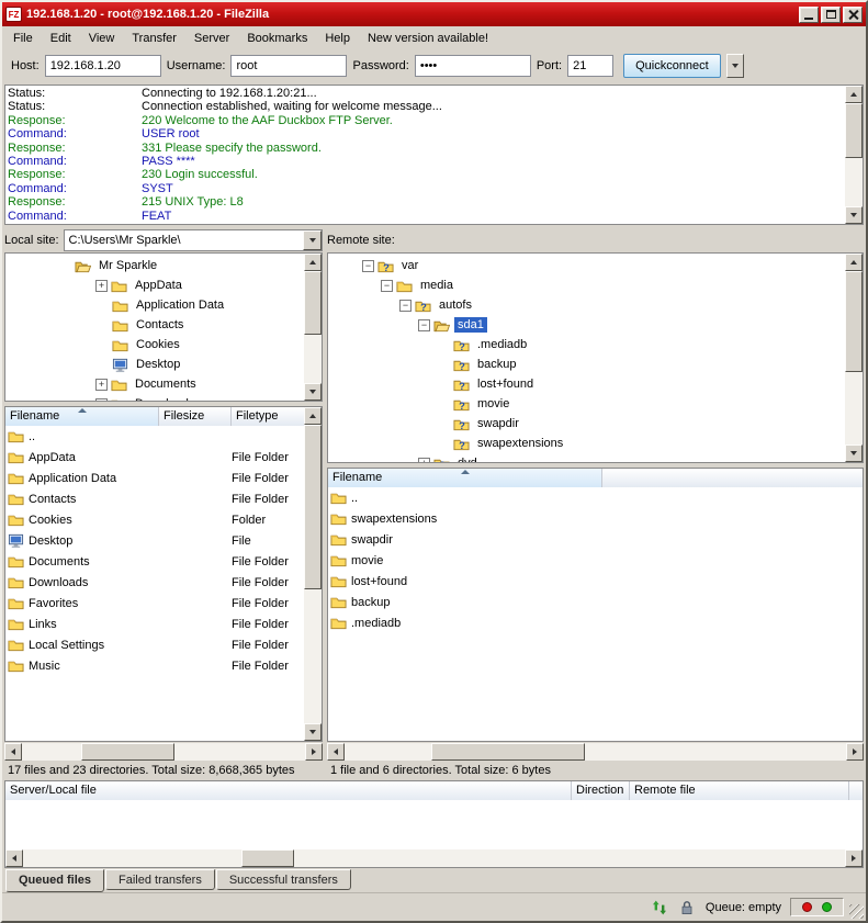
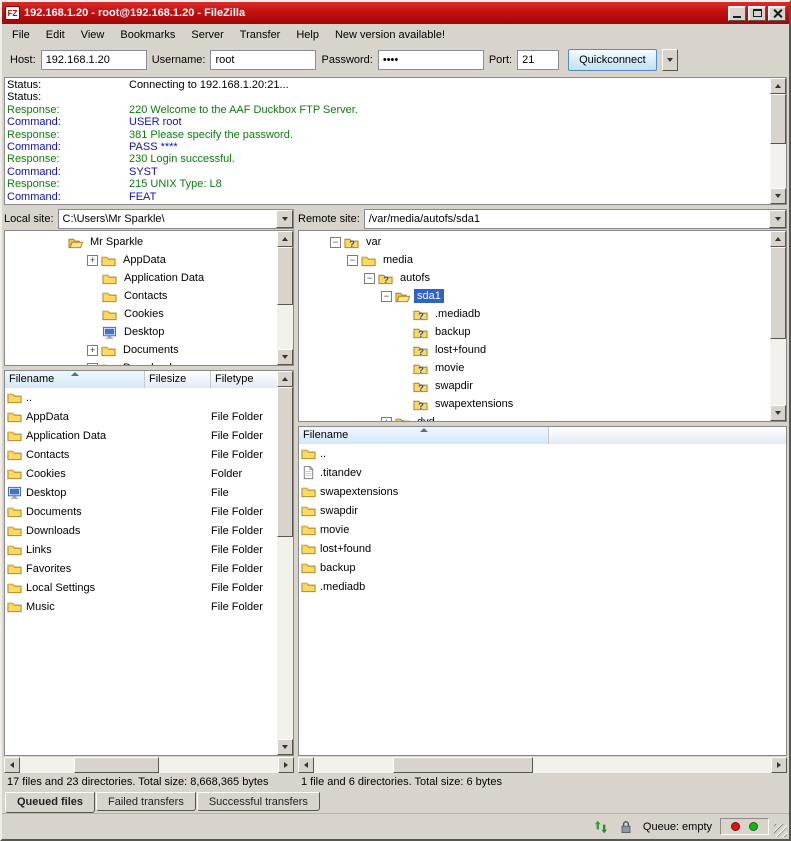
  FZ
  192.168.1.20 - root@192.168.1.20 - FileZilla
  File
  Edit
  View
- Transfer
+ Bookmarks
  Server
- Bookmarks
+ Transfer
  Help
  New version available!
  Host:
  192.168.1.20
  Username:
  root
  Password:
  ••••
  Port:
  21
  Quickconnect
  Status:
  Connecting to 192.168.1.20:21...
  Status:
- Connection established, waiting for welcome message...
  Response:
  220 Welcome to the AAF Duckbox FTP Server.
  Command:
  USER root
  Response:
- 331 Please specify the password.
+ 381 Please specify the password.
  Command:
  PASS ****
  Response:
  230 Login successful.
  Command:
  SYST
  Response:
  215 UNIX Type: L8
  Command:
  FEAT
  Local site:
  C:\Users\Mr Sparkle\
  Mr Sparkle
  +
  AppData
  Application Data
  Contacts
  Cookies
  Desktop
  +
  Documents
  Filename
  Filesize
  Filetype
  ..
  AppData
  File Folder
  Application Data
  File Folder
  Contacts
  File Folder
  Cookies
  Folder
  Desktop
  File
  Documents
  File Folder
  Downloads
  File Folder
- Favorites
+ Links
  File Folder
- Links
+ Favorites
  File Folder
  Local Settings
  File Folder
  Music
  File Folder
  17 files and 23 directories. Total size: 8,668,365 bytes
  Remote site:
+ /var/media/autofs/sda1
  −
  ?
  var
  −
  media
  −
  ?
  autofs
  −
  sda1
  ?
  .mediadb
  ?
  backup
  ?
  lost+found
  ?
  movie
  ?
  swapdir
  ?
  swapextensions
  Filename
  ..
+ .titandev
  swapextensions
  swapdir
  movie
  lost+found
  backup
  .mediadb
  1 file and 6 directories. Total size: 6 bytes
- Server/Local file
- Direction
- Remote file
  Queued files
  Failed transfers
  Successful transfers
  Queue: empty
